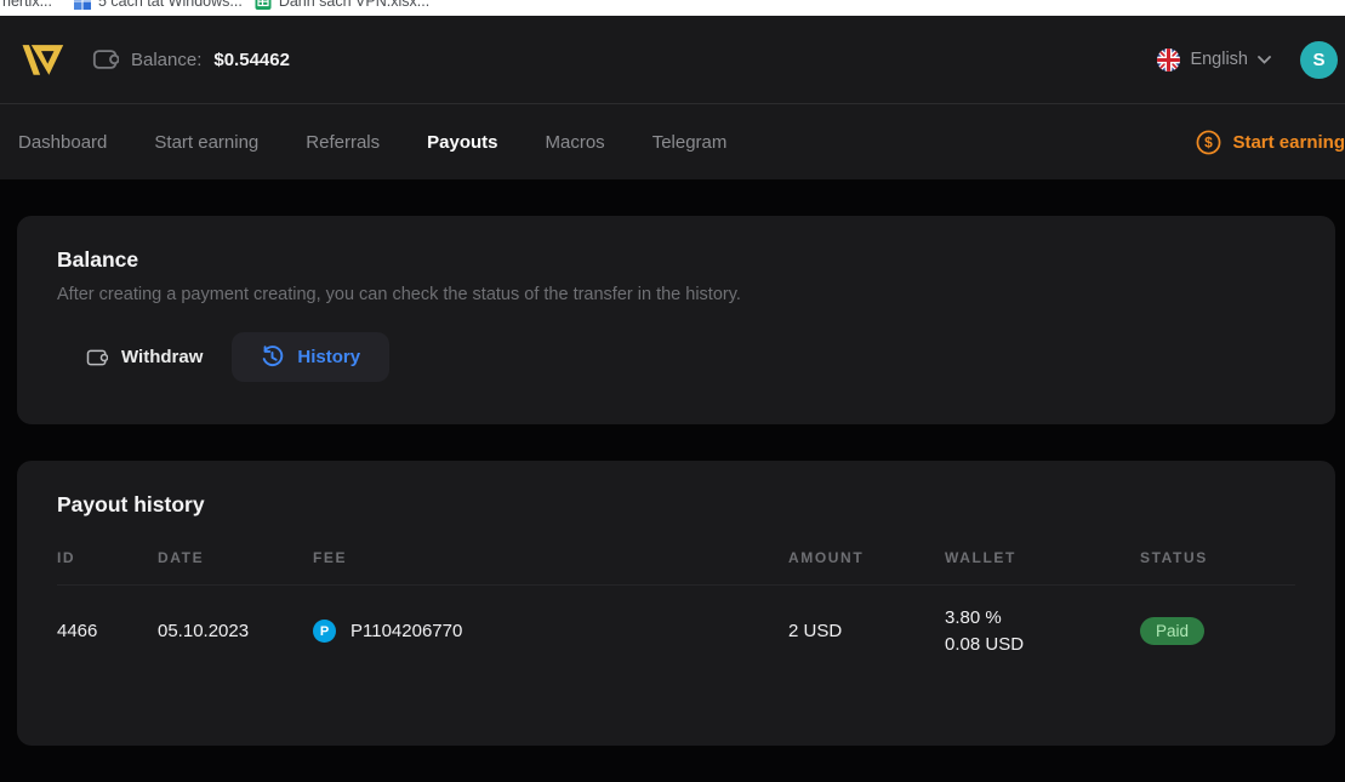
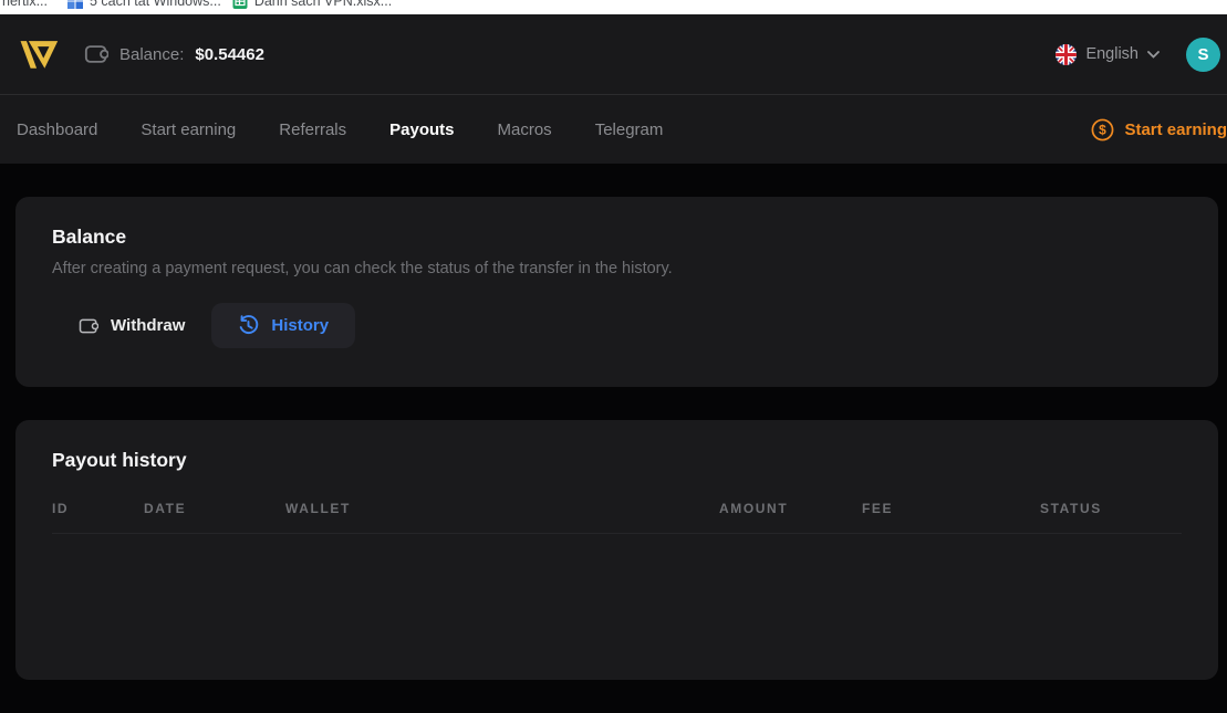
  nertix...
  5 cách tắt Windows...
  Danh sách VPN.xlsx...
  Balance:
  $0.54462
  English
  S
  Dashboard
  Start earning
  Referrals
  Payouts
  Macros
  Telegram
  $
  Start earning
  Balance
- After creating a payment creating, you can check the status of the transfer in the history.
+ After creating a payment request, you can check the status of the transfer in the history.
  Withdraw
  History
  Payout history
  ID
  DATE
- FEE
+ WALLET
  AMOUNT
- WALLET
+ FEE
  STATUS
- 4466
- 05.10.2023
- P
- P1104206770
- 2 USD
- 3.80 %
- 0.08 USD
- Paid
